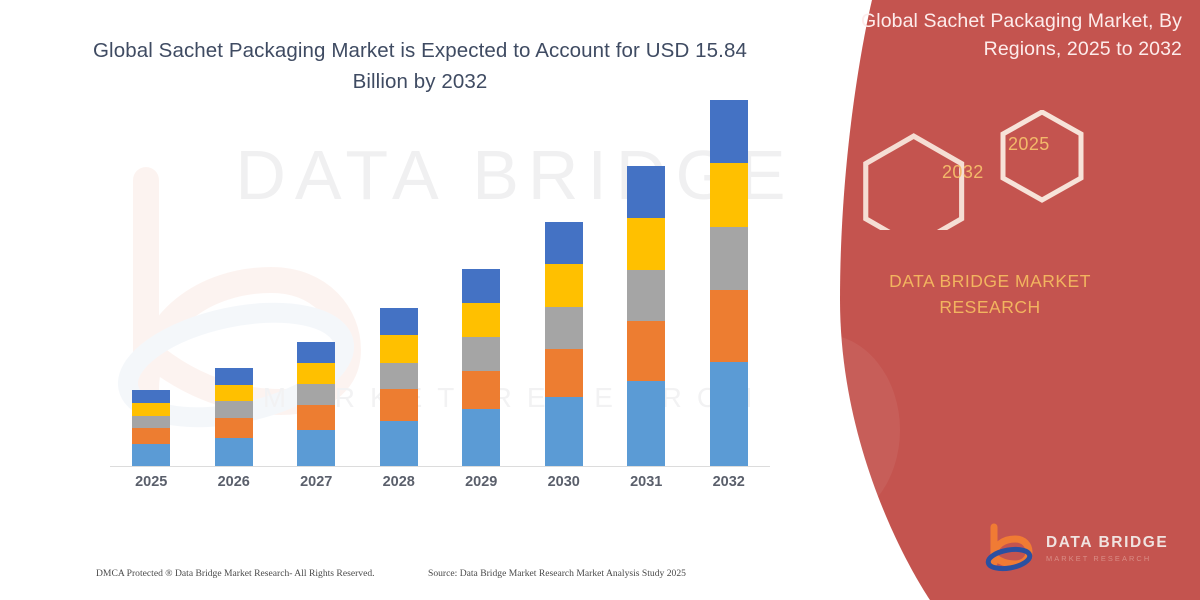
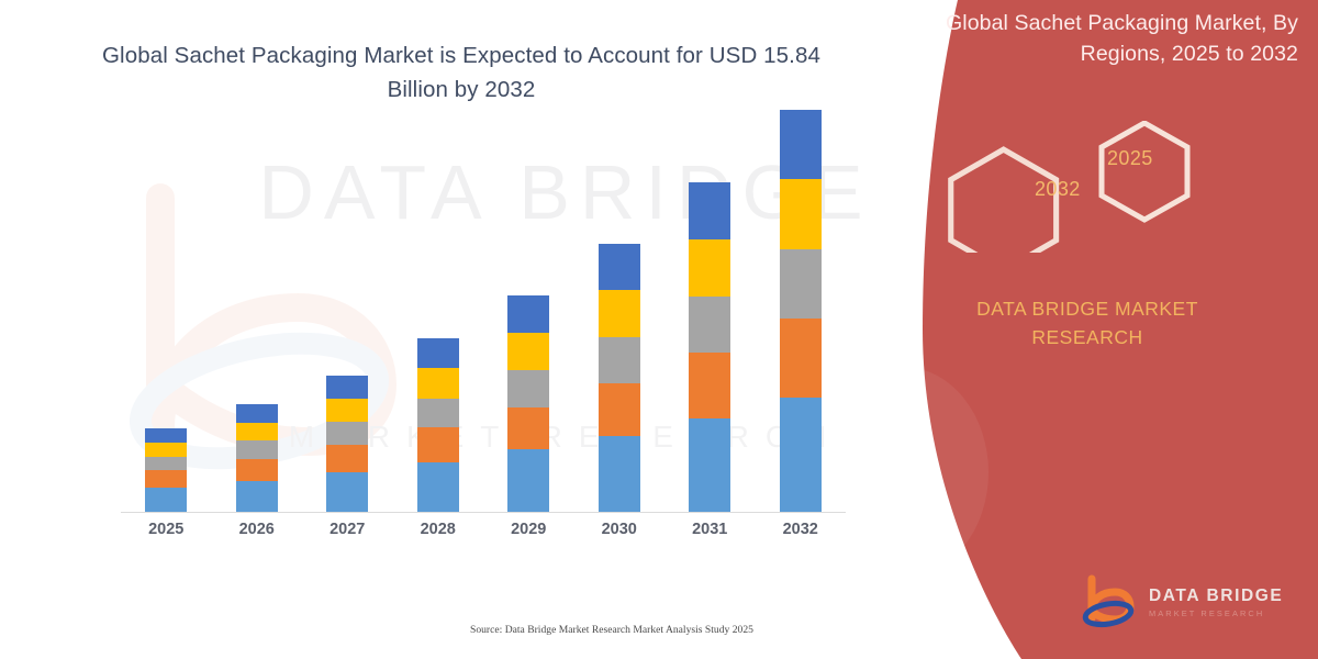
  DATA BRIGE
  Global Sachet Packaging Market is Expected to Account for USD 15.84 Billion by 2032
  2025
  2026
  2027
  2028
  2029
  2030
  2031
  2032
- DMCA Protected ® Data Bridge Market Research- All Rights Reserved.
  Source: Data Bridge Market Research Market Analysis Study 2025
  Global Sachet Packaging Market, By Regions, 2025 to 2032
  2032
  2025
  DATA BRIDGE MARKET
  RESEARCH
  DATA BRIDGE
  MARKET RESEARCH
